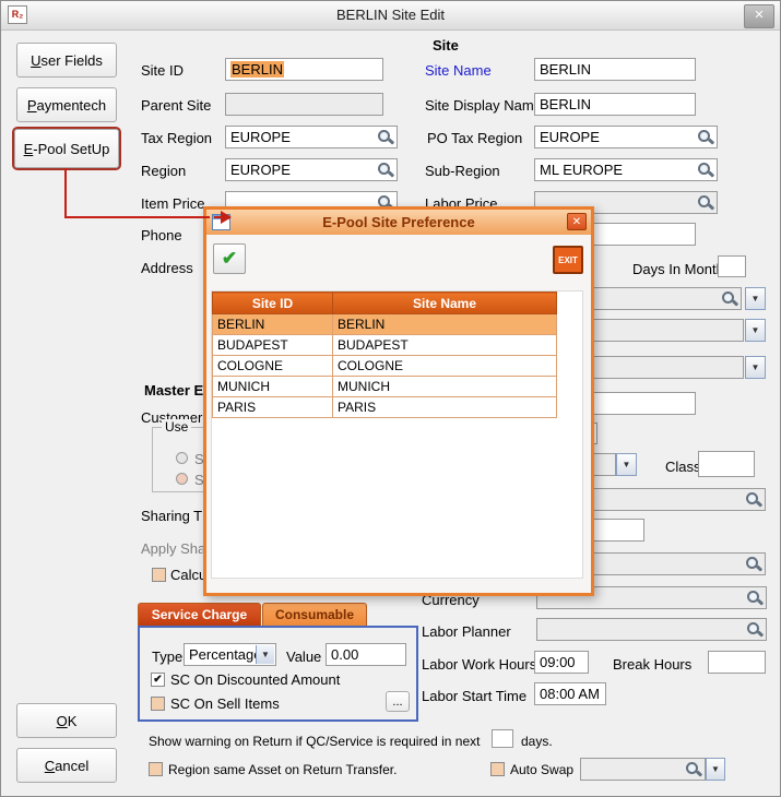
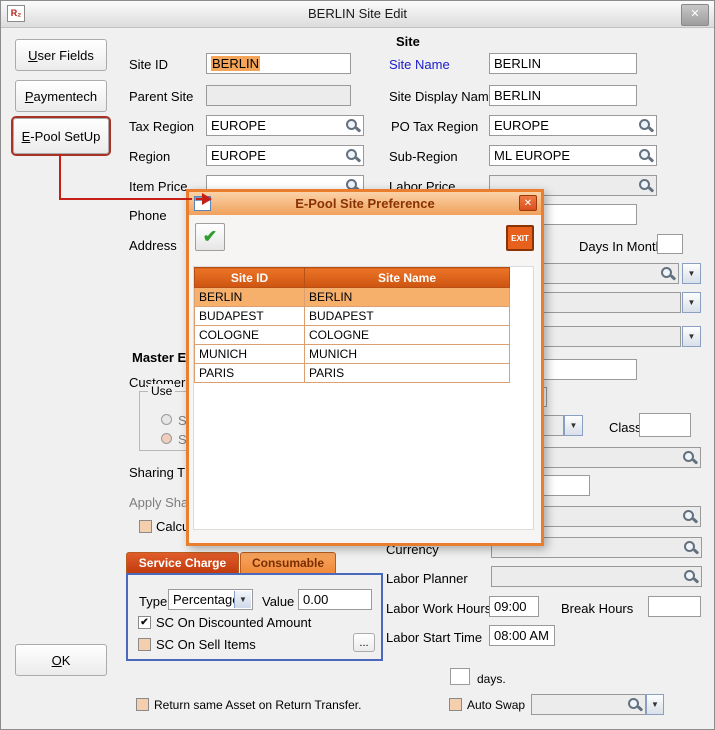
  R₂
  BERLIN Site Edit
  ✕
  User Fields
  Paymentech
  E-Pool SetUp
  OK
- Cancel
  Site
  Site ID
  BERLIN
  Parent Site
  Tax Region
  EUROPE
  Region
  EUROPE
  Item Price
  Phone
  Address
  Site Name
  BERLIN
  Site Display Nam
  BERLIN
  PO Tax Region
  EUROPE
  Sub-Region
  ML EUROPE
  Labor Price
  Days In Mont
  ▼
  ▼
  ▼
  ▼
  Clas
  Currency
  Labor Planner
  Labor Work Hours
  09:00
  Break Hours
  Labor Start Time
  08:00 AM
  Master E
  Customer
  Use
  Sharing T
  Apply Sha
  Calc
  Service Charge
  Consumable
  Type
  Percentag
  ▼
  Value
  0.00
  ✔
  SC On Discounted Amount
  SC On Sell Items
  ...
- Show warning on Return if QC/Service is required in next
  days.
- Region same Asset on Return Transfer.
+ Return same Asset on Return Transfer.
  Auto Swap
  ▼
  E-Pool Site Preference
  ✕
  ✔
  EXIT
  Site ID	Site Name
  BERLIN	BERLIN
  BUDAPEST	BUDAPEST
  COLOGNE	COLOGNE
  MUNICH	MUNICH
  PARIS	PARIS
